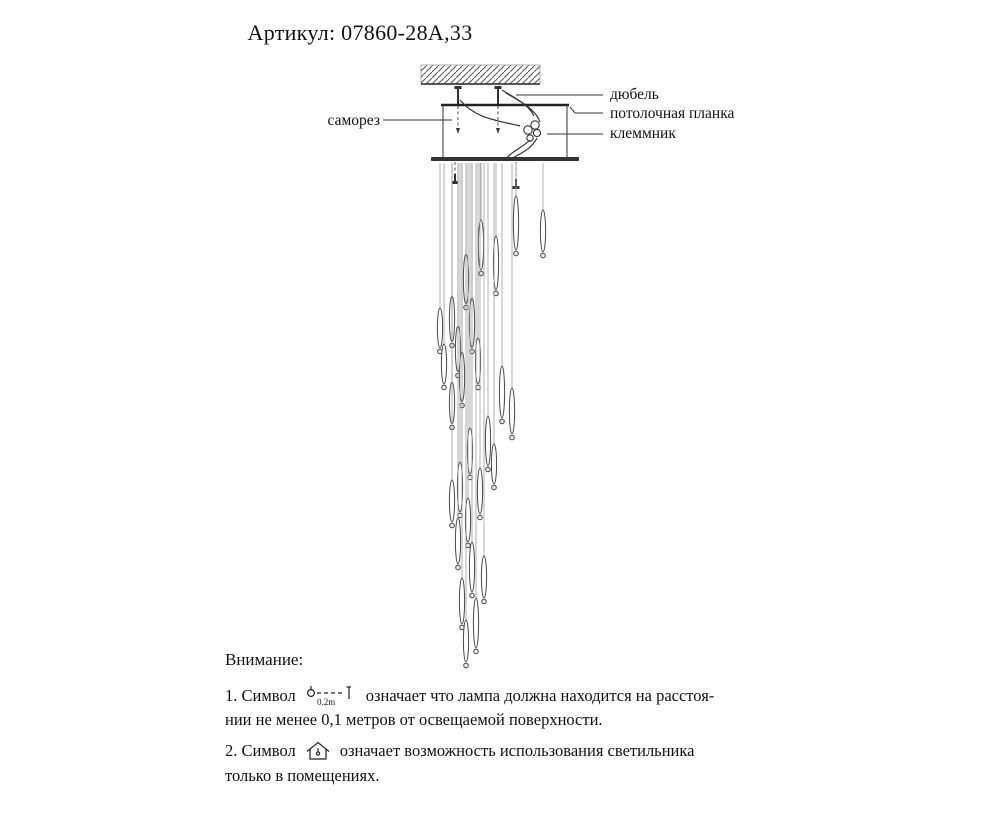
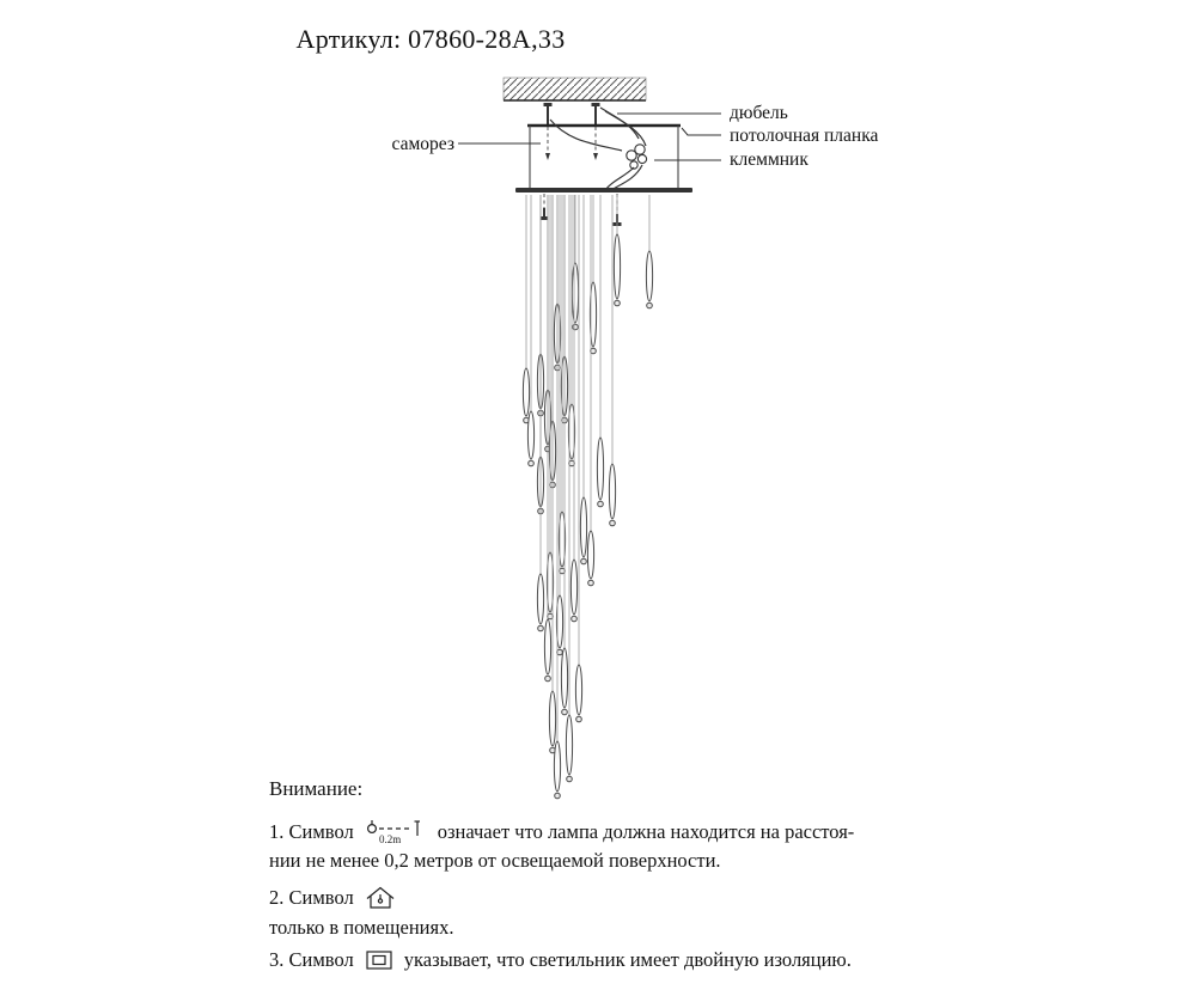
  Артикул: 07860-28А,33
  саморез
  дюбель
  потолочная планка
  клеммник
  Внимание:
  1. Символ
  0.2m
  означает что лампа должна находится на расстоя-
- нии не менее 0,1 метров от освещаемой поверхности.
+ нии не менее 0,2 метров от освещаемой поверхности.
  2. Символ
- означает возможность использования светильника
  только в помещениях.
+ 3. Символ
+ указывает, что светильник имеет двойную изоляцию.
